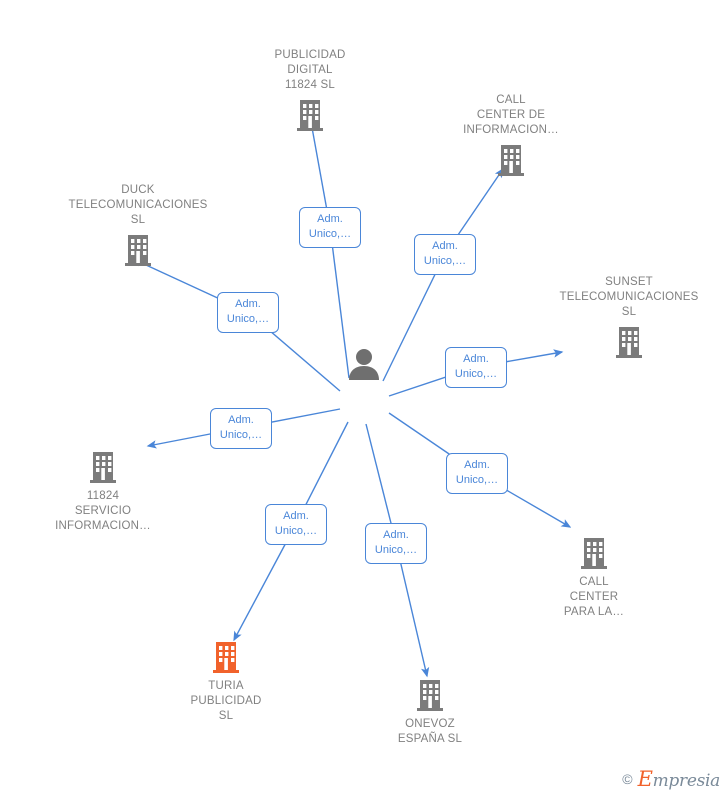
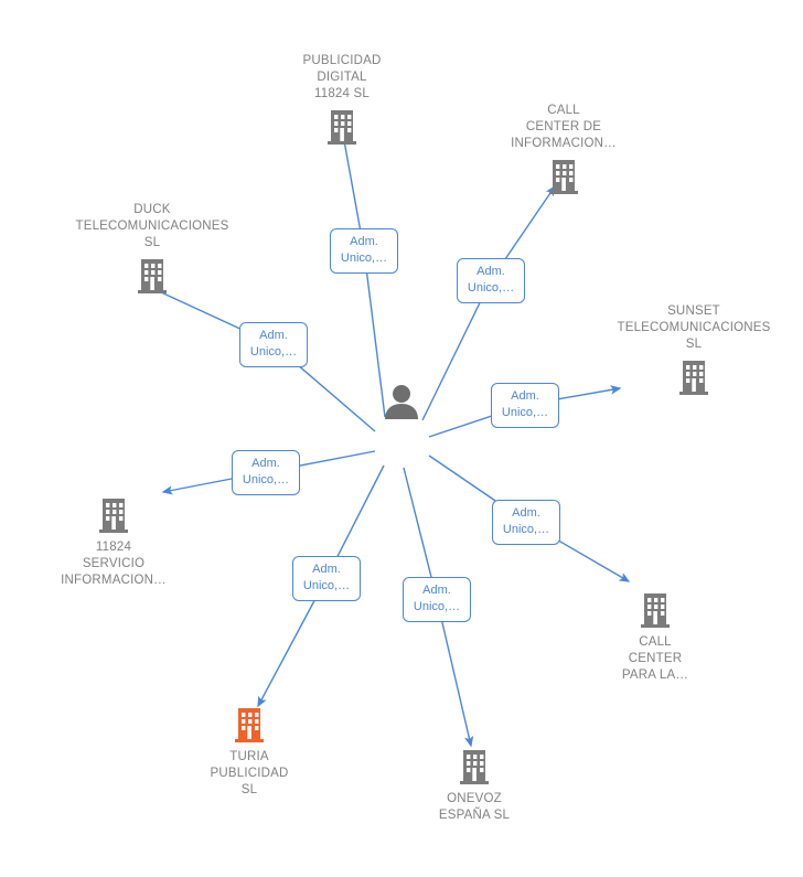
  PUBLICIDAD
  DIGITAL
  11824 SL
  CALL
  CENTER DE
  INFORMACION…
  DUCK
  TELECOMUNICACIONES
  SL
  SUNSET
  TELECOMUNICACIONES
  SL
  11824
  SERVICIO
  INFORMACION…
  CALL
  CENTER
  PARA LA…
  TURIA
  PUBLICIDAD
  SL
  ONEVOZ
  ESPAÑA SL
  Adm.
  Unico,…
  Adm.
  Unico,…
  Adm.
  Unico,…
  Adm.
  Unico,…
  Adm.
  Unico,…
  Adm.
  Unico,…
  Adm.
  Unico,…
  Adm.
  Unico,…
- ©
- Empresia
